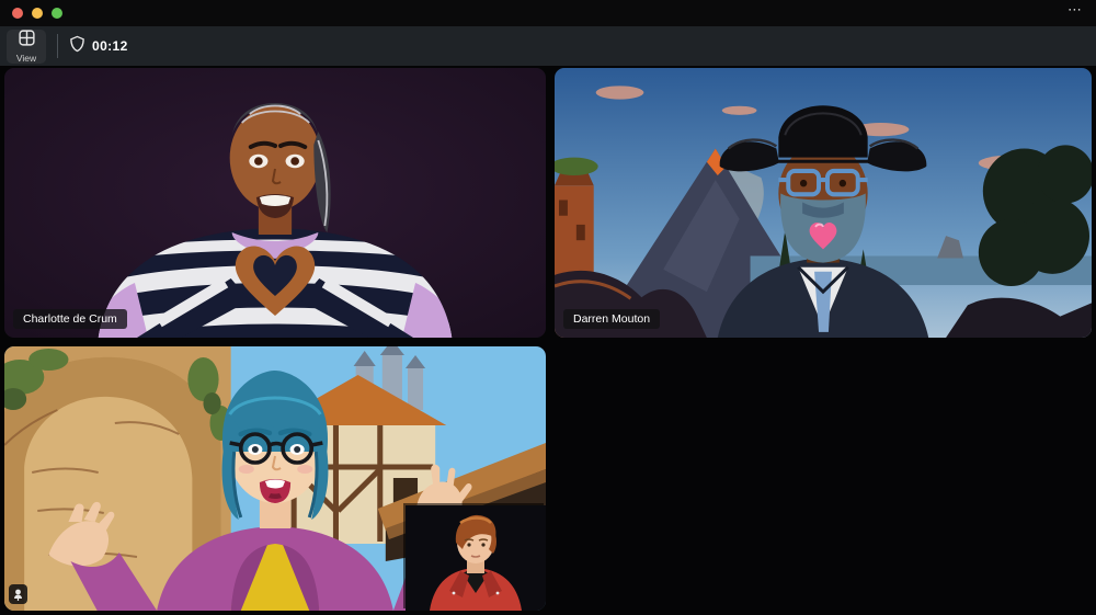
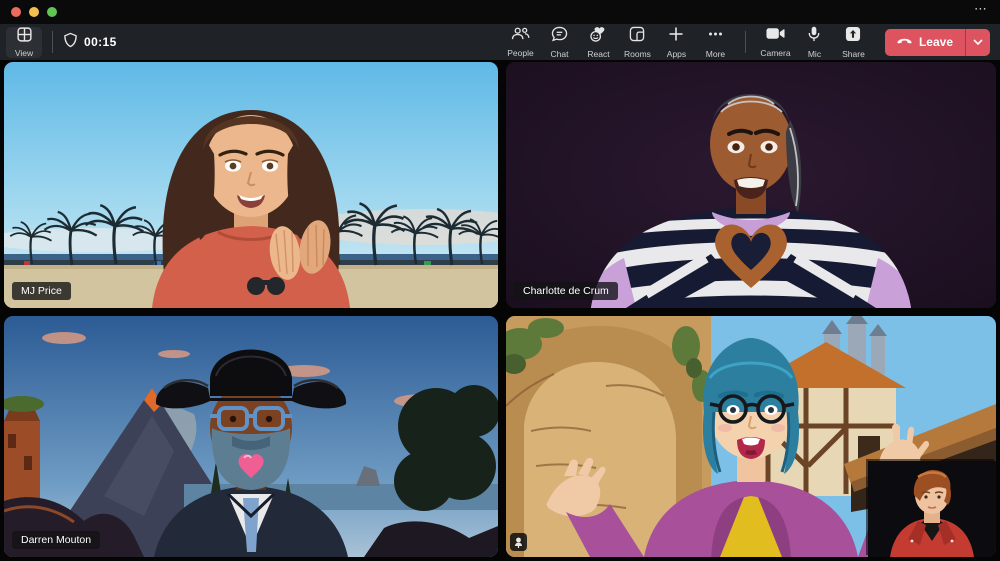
  ⋯
  View
- 00:12
+ 00:15
+ People
+ Chat
+ React
+ Rooms
+ Apps
+ More
+ Camera
+ Mic
+ Share
+ Leave
+ MJ Price
  Charlotte de Crum
  Darren Mouton
